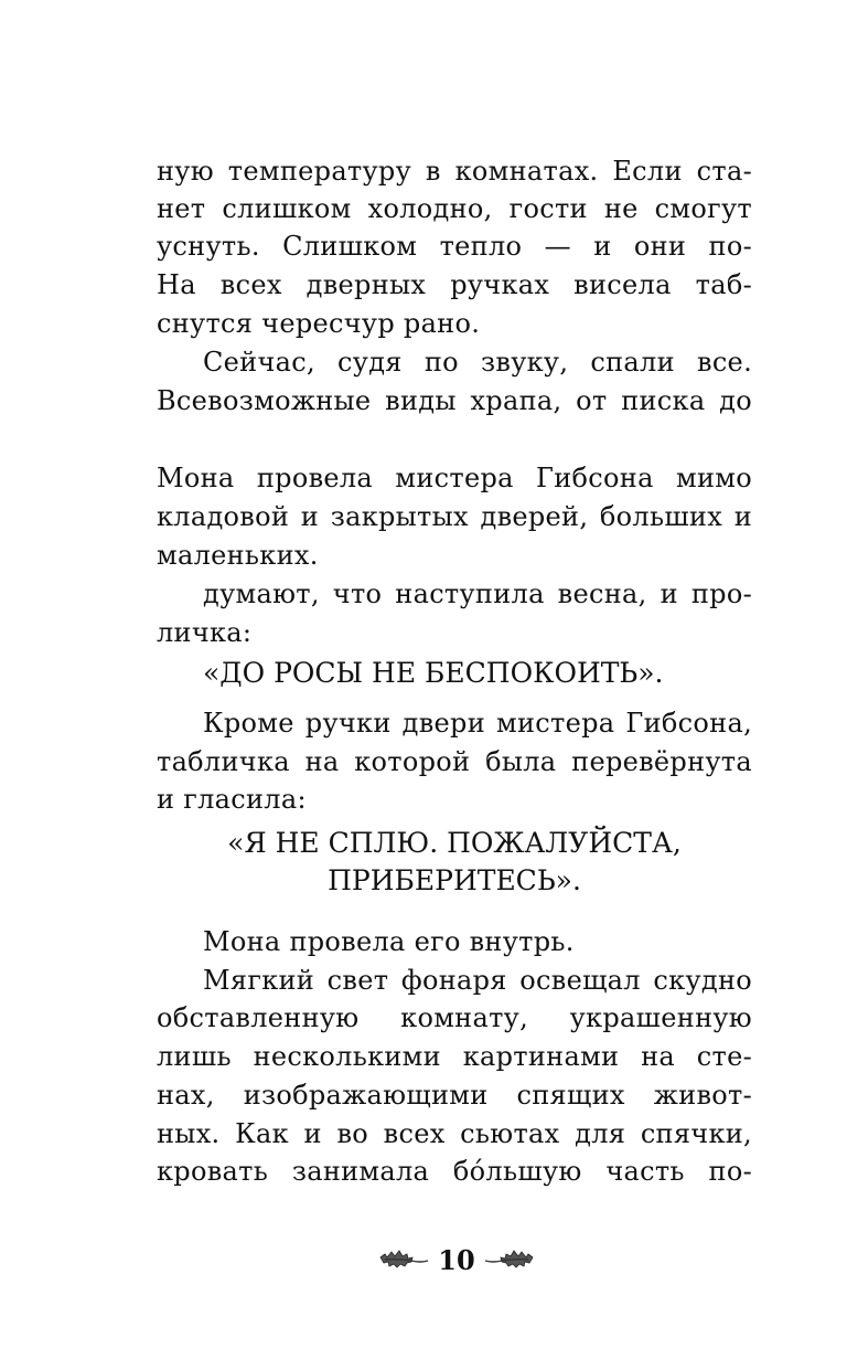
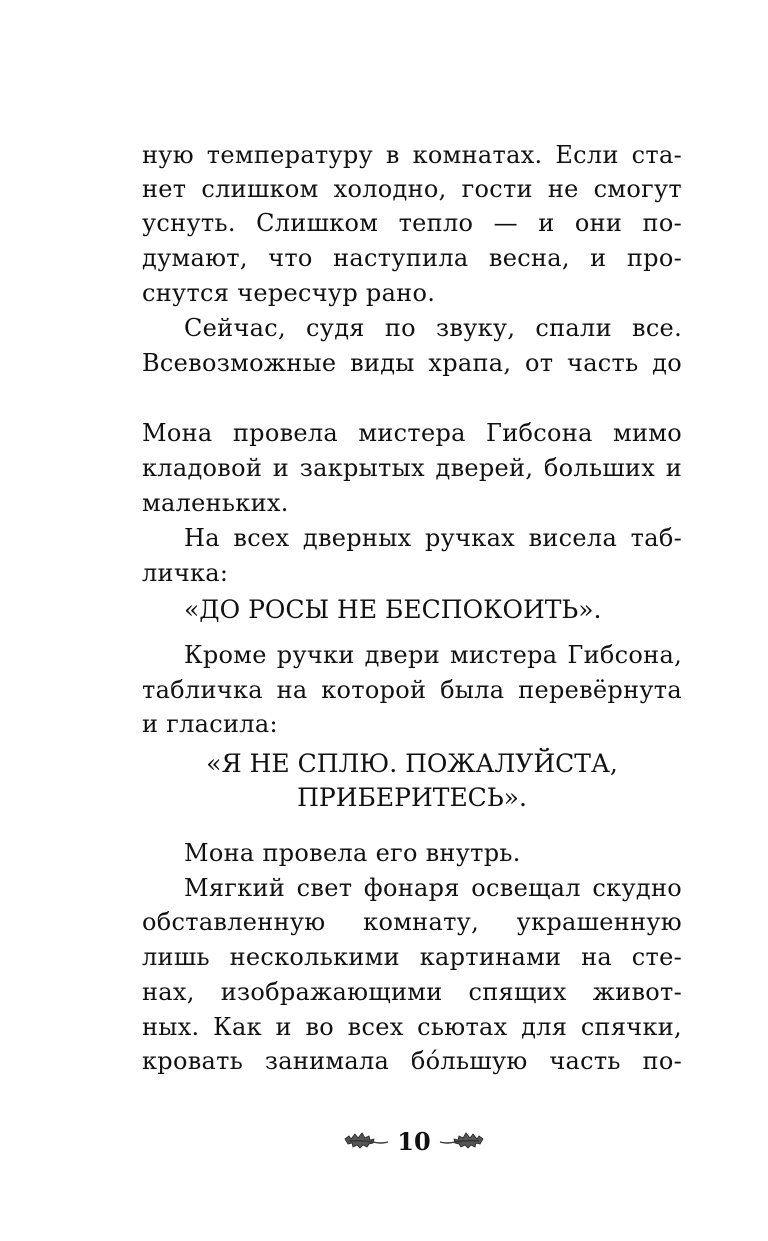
  ную температуру в комнатах. Если ста-
  нет слишком холодно, гости не смогут
  уснуть. Слишком тепло — и они по-
- На всех дверных ручках висела таб-
+ думают, что наступила весна, и про-
  снутся чересчур рано.
  Сейчас, судя по звуку, спали все.
- Всевозможные виды храпа, от писка до
+ Всевозможные виды храпа, от часть до
  Мона провела мистера Гибсона мимо
  кладовой и закрытых дверей, больших и
  маленьких.
- думают, что наступила весна, и про-
+ На всех дверных ручках висела таб-
  личка:
  «ДО РОСЫ НЕ БЕСПОКОИТЬ».
  Кроме ручки двери мистера Гибсона,
  табличка на которой была перевёрнута
  и гласила:
  «Я НЕ СПЛЮ. ПОЖАЛУЙСТА,
  ПРИБЕРИТЕСЬ».
  Мона провела его внутрь.
  Мягкий свет фонаря освещал скудно
  обставленную комнату, украшенную
  лишь несколькими картинами на сте-
  нах, изображающими спящих живот-
  ных. Как и во всех сьютах для спячки,
  кровать занимала бóльшую часть по-
  10
